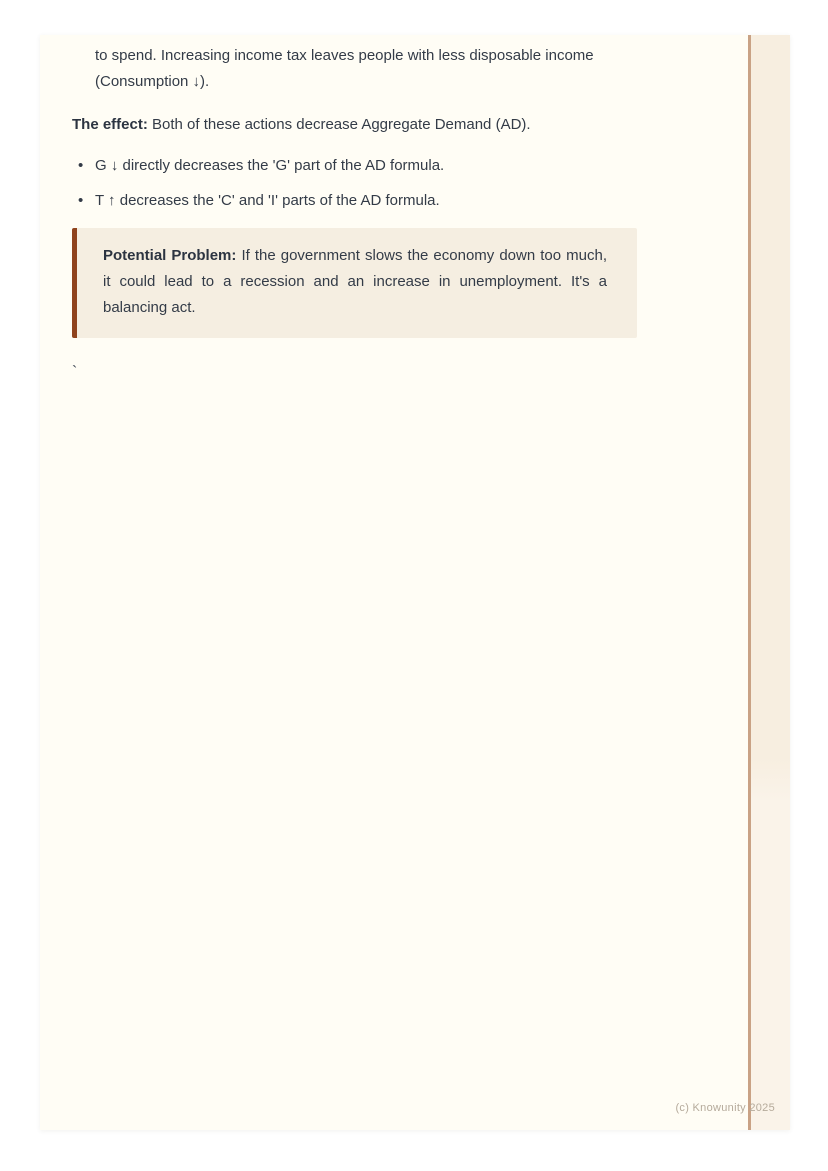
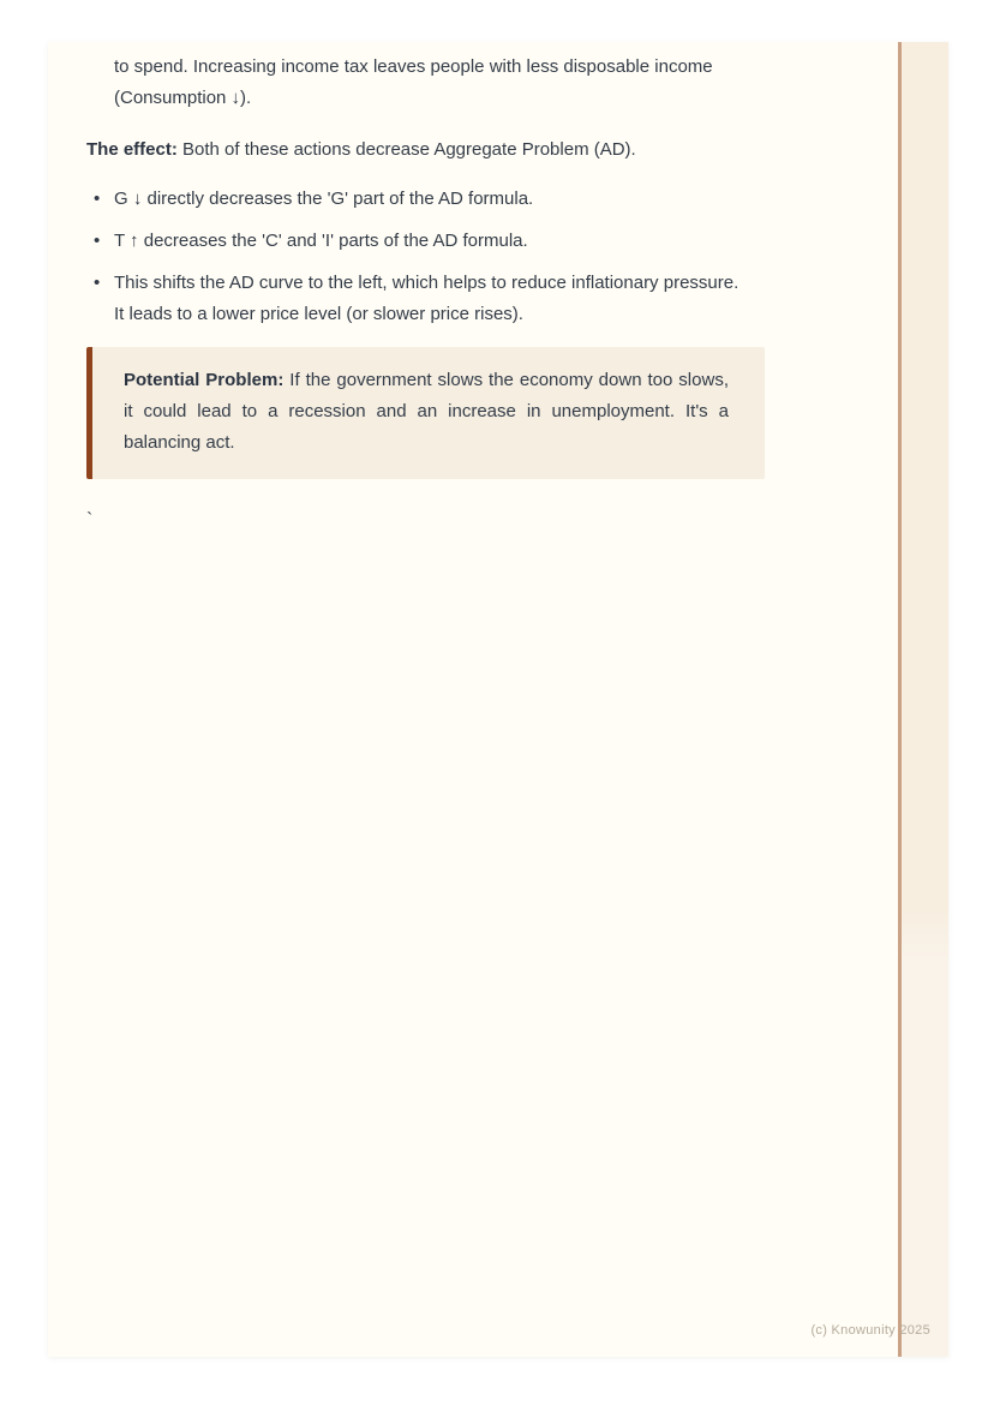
  to spend. Increasing income tax leaves people with less disposable income (Consumption ↓).
- The effect: Both of these actions decrease Aggregate Demand (AD).
+ The effect: Both of these actions decrease Aggregate Problem (AD).
  G ↓ directly decreases the 'G' part of the AD formula.
  T ↑ decreases the 'C' and 'I' parts of the AD formula.
+ This shifts the AD curve to the left, which helps to reduce inflationary pressure. It leads to a lower price level (or slower price rises).
- Potential Problem: If the government slows the economy down too much, it could lead to a recession and an increase in unemployment. It's a balancing act.
+ Potential Problem: If the government slows the economy down too slows, it could lead to a recession and an increase in unemployment. It's a balancing act.
  `
  (c) Knowunity 2025
